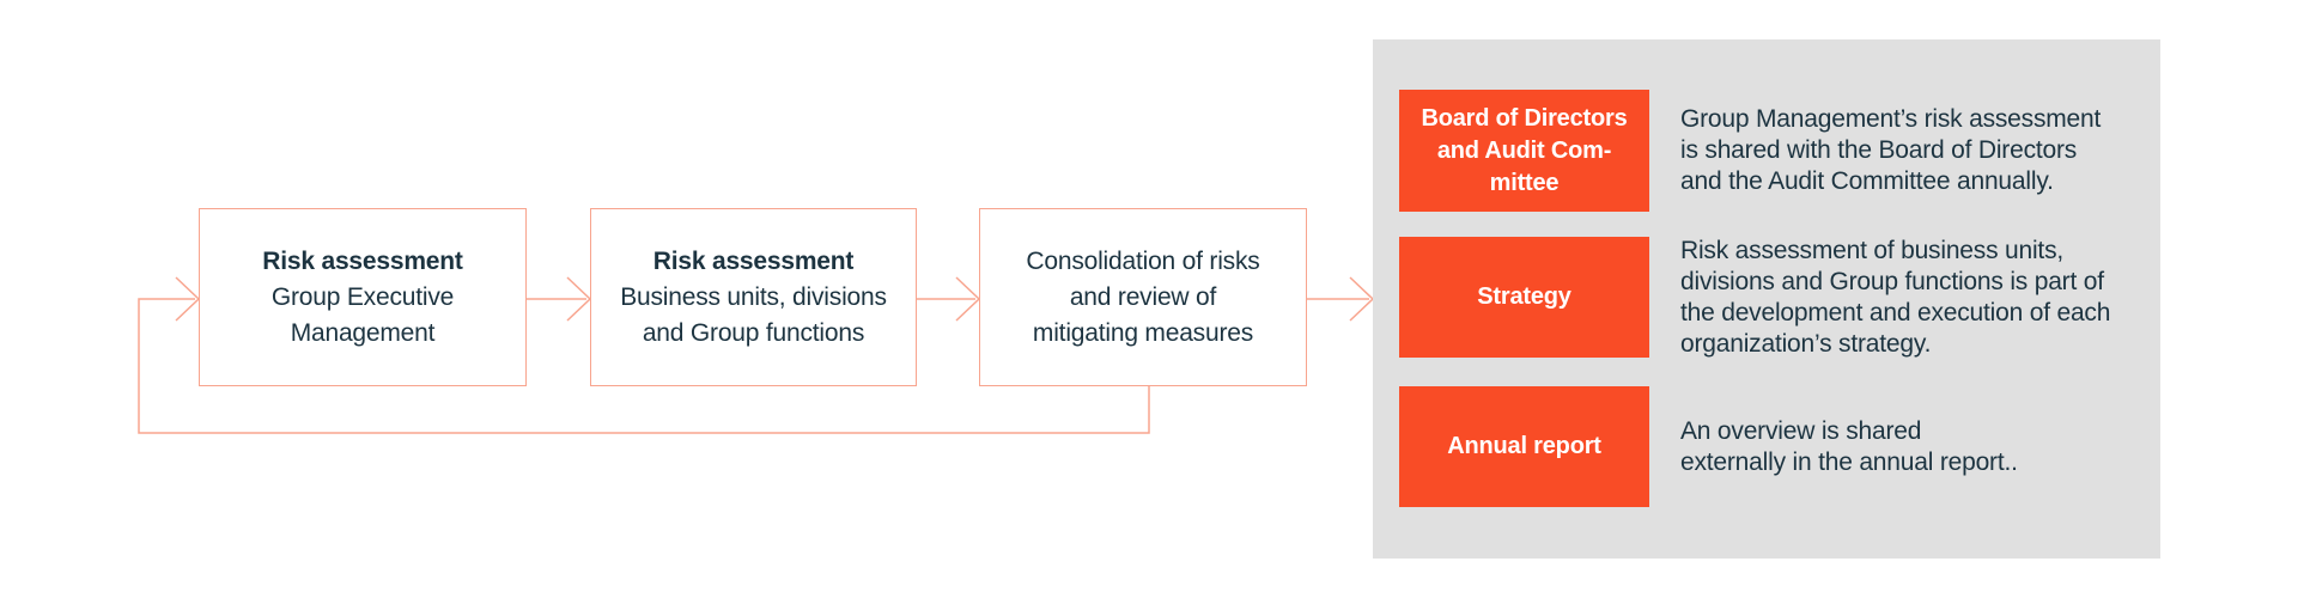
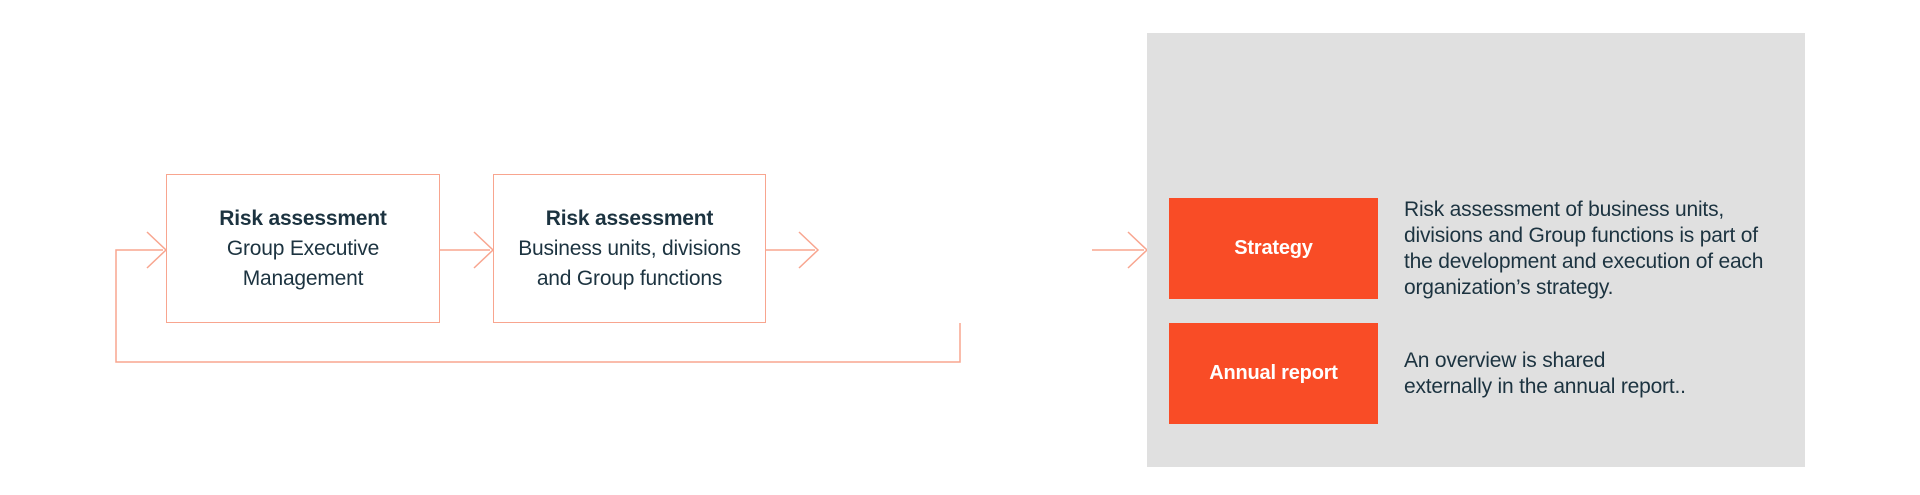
  Risk assessment
  Group Executive
  Management
  Risk assessment
  Business units, divisions
  and Group functions
- Consolidation of risks
- and review of
- mitigating measures
- Board of Directors
- and Audit Com-
- mittee
- Group Management’s risk assessment
- is shared with the Board of Directors
- and the Audit Committee annually.
  Strategy
  Risk assessment of business units,
  divisions and Group functions is part of
  the development and execution of each
  organization’s strategy.
  Annual report
  An overview is shared
  externally in the annual report..
